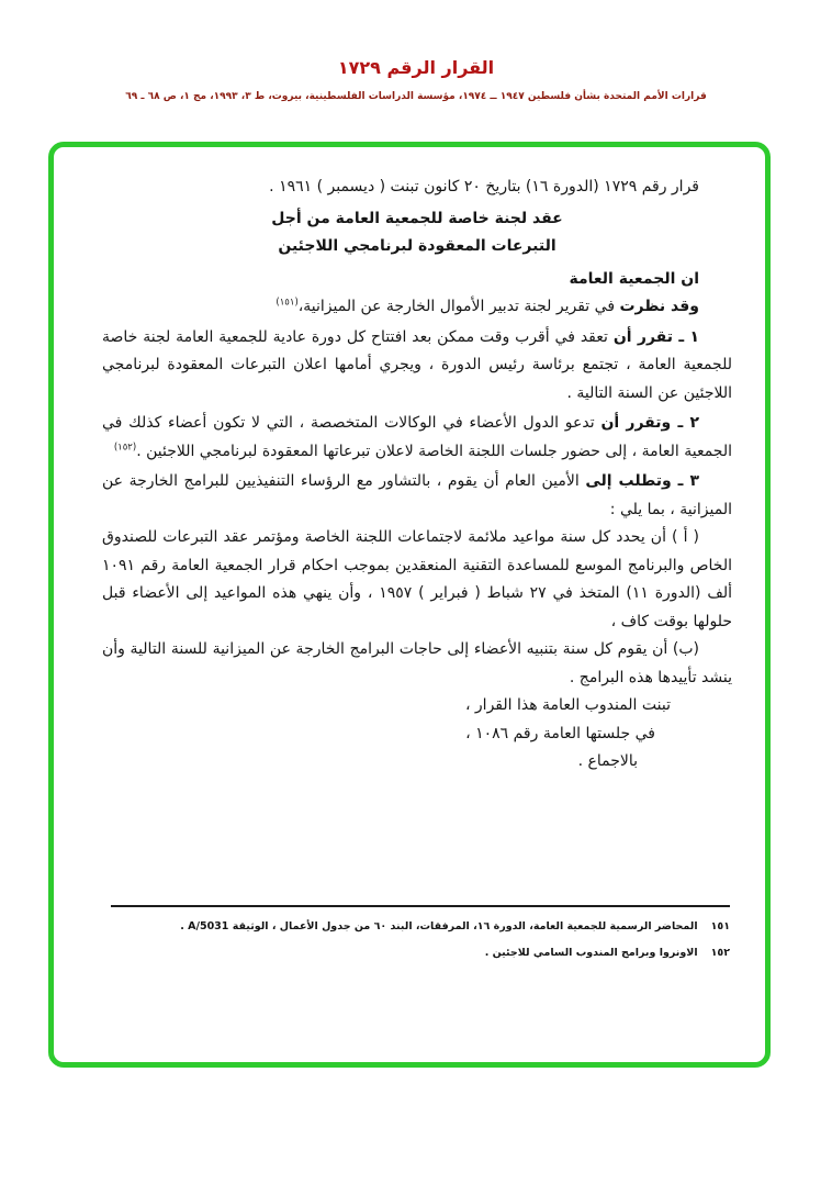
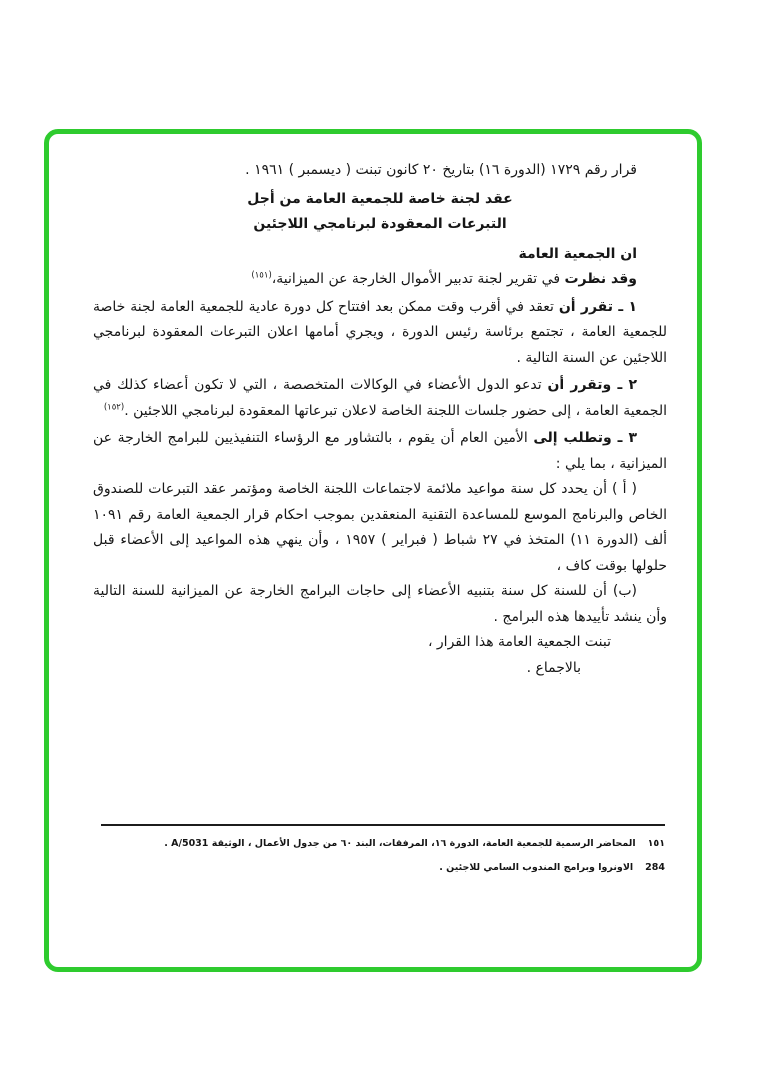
- القرار الرقم ١٧٢٩
- قرارات الأمم المتحدة بشأن فلسطين ١٩٤٧ ــ ١٩٧٤، مؤسسة الدراسات الفلسطينية، بيروت، ط ٣، ١٩٩٣، مج ١، ص ٦٨ ـ ٦٩
  قرار رقم ١٧٢٩ (الدورة ١٦) بتاريخ ٢٠ كانون تبنت ( ديسمبر ) ١٩٦١ .
  عقد لجنة خاصة للجمعية العامة من أجل
  التبرعات المعقودة لبرنامجي اللاجئين
  ان الجمعية العامة
  وقد نظرت في تقرير لجنة تدبير الأموال الخارجة عن الميزانية،(١٥١)
  ١ ـ تقرر أن تعقد في أقرب وقت ممكن بعد افتتاح كل دورة عادية للجمعية العامة لجنة خاصة للجمعية العامة ، تجتمع برئاسة رئيس الدورة ، ويجري أمامها اعلان التبرعات المعقودة لبرنامجي اللاجئين عن السنة التالية .
  ٢ ـ وتقرر أن تدعو الدول الأعضاء في الوكالات المتخصصة ، التي لا تكون أعضاء كذلك في الجمعية العامة ، إلى حضور جلسات اللجنة الخاصة لاعلان تبرعاتها المعقودة لبرنامجي اللاجئين .(١٥٢)
  ٣ ـ وتطلب إلى الأمين العام أن يقوم ، بالتشاور مع الرؤساء التنفيذيين للبرامج الخارجة عن الميزانية ، بما يلي :
  ( أ ) أن يحدد كل سنة مواعيد ملائمة لاجتماعات اللجنة الخاصة ومؤتمر عقد التبرعات للصندوق الخاص والبرنامج الموسع للمساعدة التقنية المنعقدين بموجب احكام قرار الجمعية العامة رقم ١٠٩١ ألف (الدورة ١١) المتخذ في ٢٧ شباط ( فبراير ) ١٩٥٧ ، وأن ينهي هذه المواعيد إلى الأعضاء قبل حلولها بوقت كاف ،
- (ب) أن يقوم كل سنة بتنبيه الأعضاء إلى حاجات البرامج الخارجة عن الميزانية للسنة التالية وأن ينشد تأييدها هذه البرامج .
+ (ب) أن للسنة كل سنة بتنبيه الأعضاء إلى حاجات البرامج الخارجة عن الميزانية للسنة التالية وأن ينشد تأييدها هذه البرامج .
- تبنت المندوب العامة هذا القرار ،
+ تبنت الجمعية العامة هذا القرار ،
- في جلستها العامة رقم ١٠٨٦ ،
  بالاجماع .
  ١٥١المحاضر الرسمية للجمعية العامة، الدورة ١٦، المرفقات، البند ٦٠ من جدول الأعمال ، الوثيقة A/5031 .
- ١٥٢الاونروا وبرامج المندوب السامي للاجئين .
+ 284الاونروا وبرامج المندوب السامي للاجئين .
